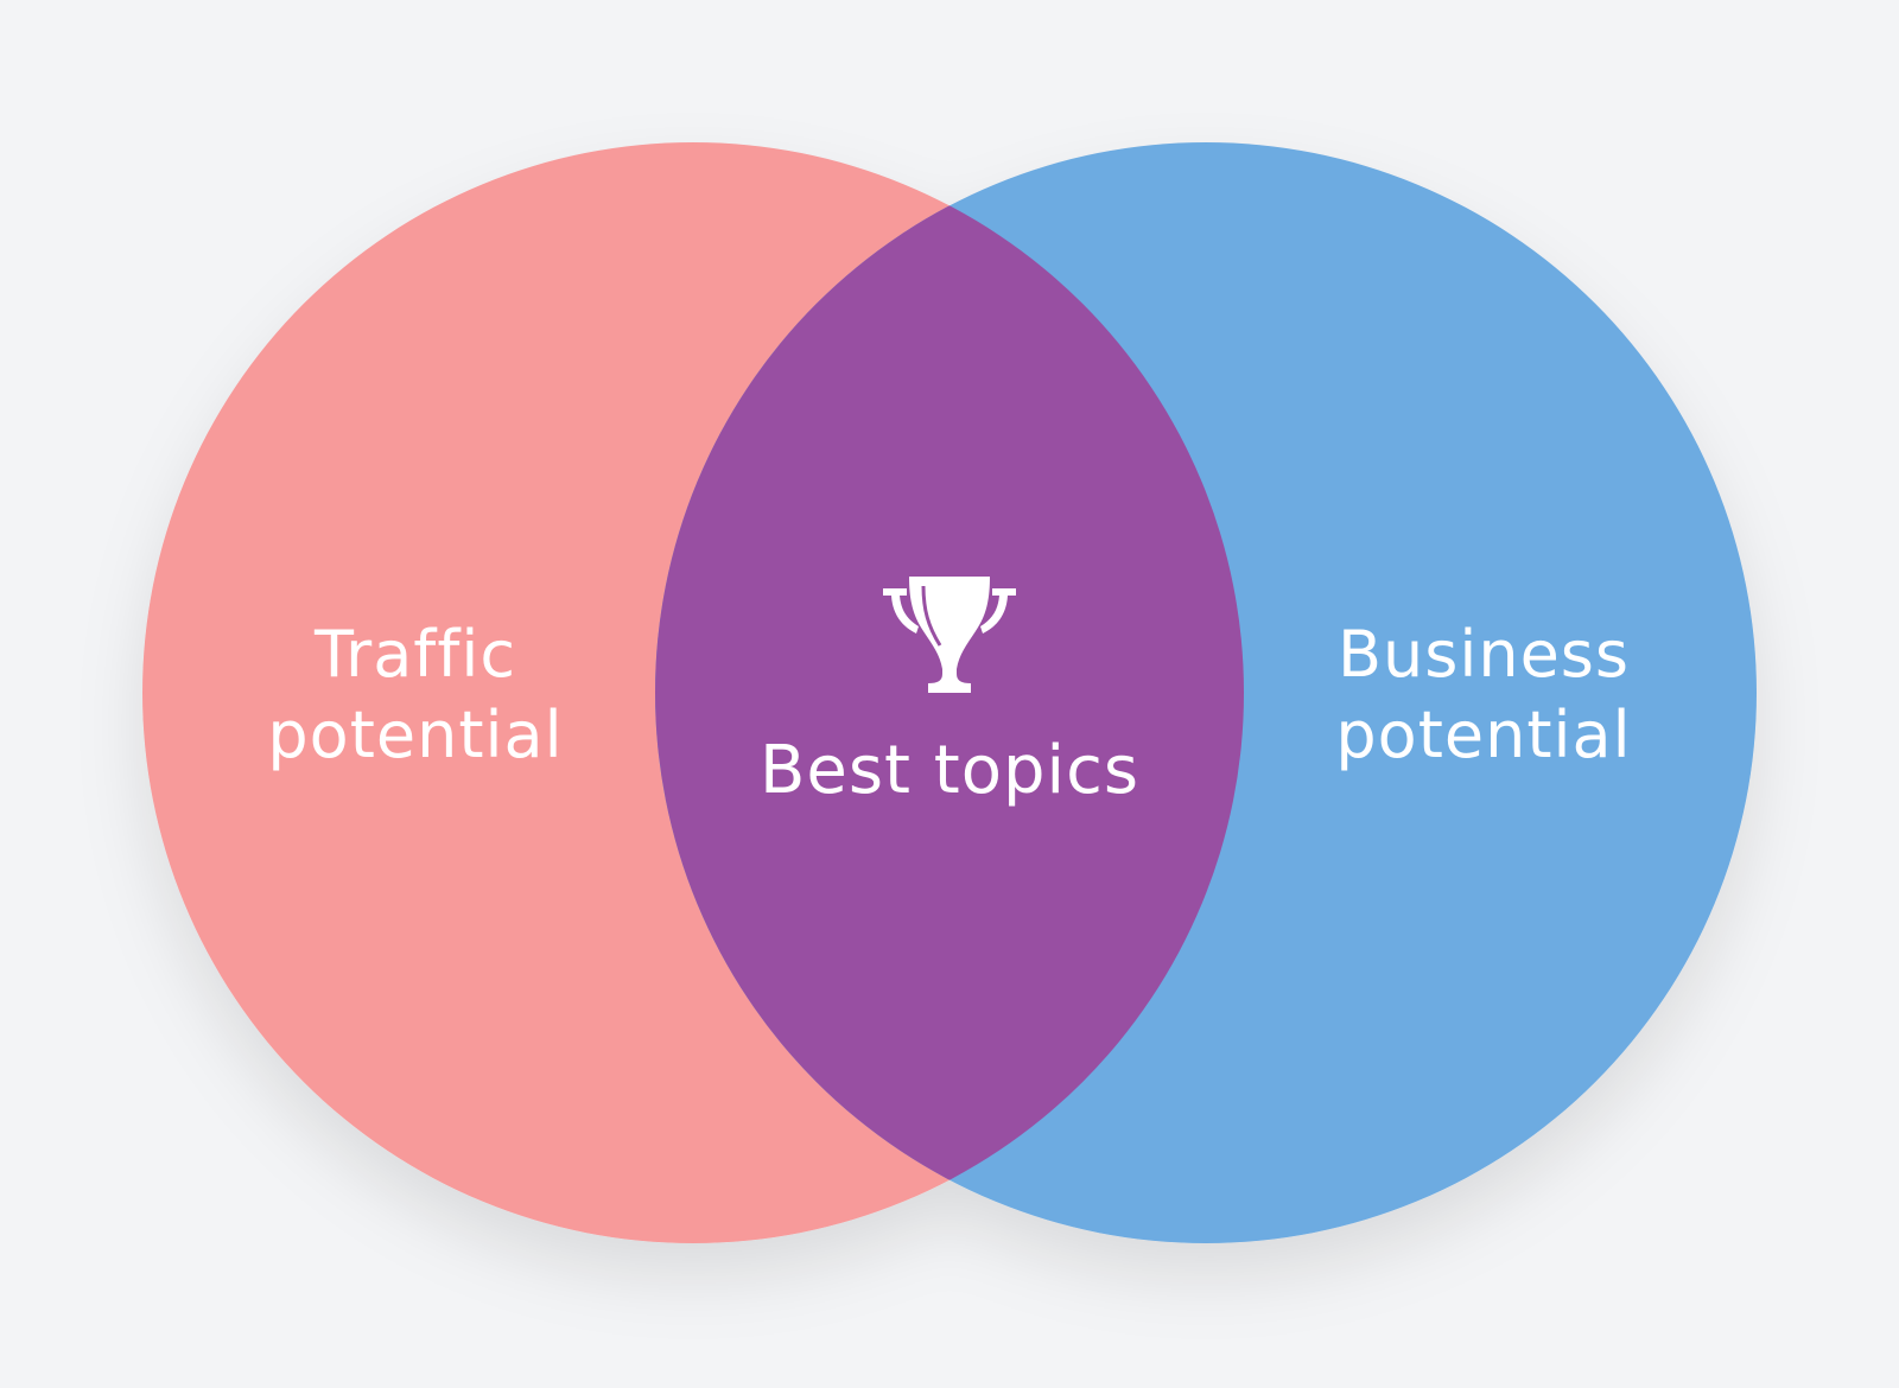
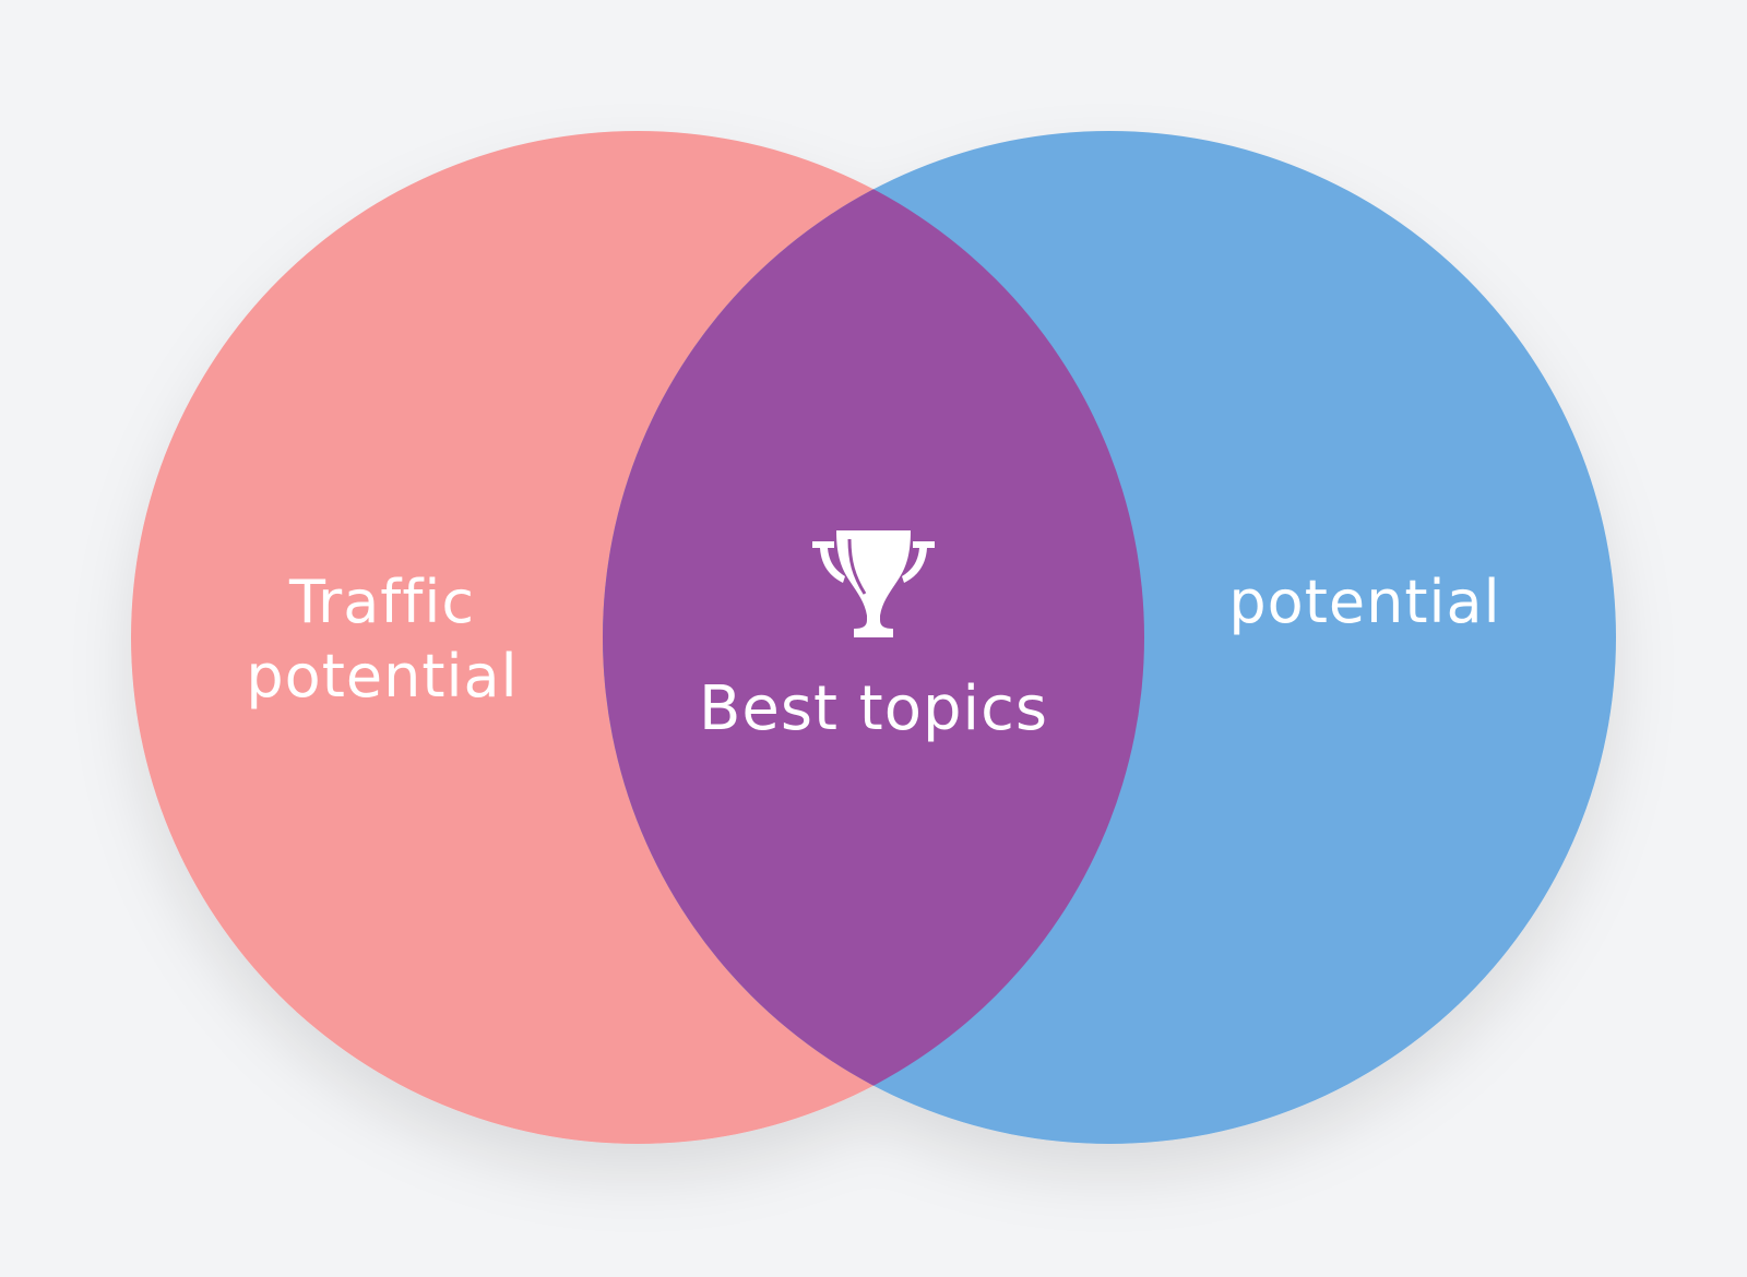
  Traffic
  potential
- Business
  potential
  Best topics
